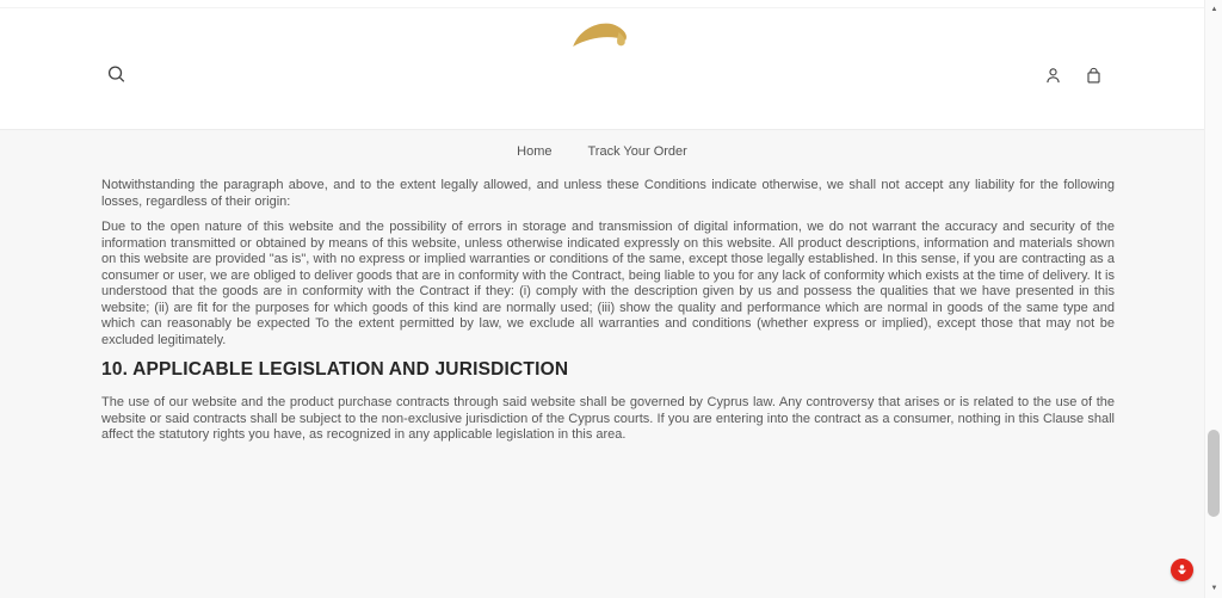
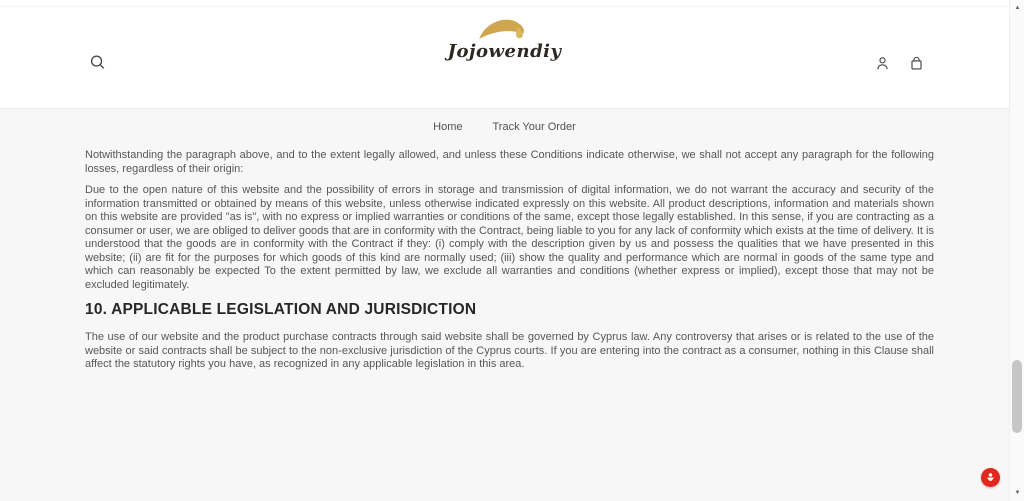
+ Jojowendiy
  Home
  Track Your Order
- Notwithstanding the paragraph above, and to the extent legally allowed, and unless these Conditions indicate otherwise, we shall not accept any liability for the following losses, regardless of their origin:
+ Notwithstanding the paragraph above, and to the extent legally allowed, and unless these Conditions indicate otherwise, we shall not accept any paragraph for the following losses, regardless of their origin:
  Due to the open nature of this website and the possibility of errors in storage and transmission of digital information, we do not warrant the accuracy and security of the information transmitted or obtained by means of this website, unless otherwise indicated expressly on this website. All product descriptions, information and materials shown on this website are provided "as is", with no express or implied warranties or conditions of the same, except those legally established. In this sense, if you are contracting as a consumer or user, we are obliged to deliver goods that are in conformity with the Contract, being liable to you for any lack of conformity which exists at the time of delivery. It is understood that the goods are in conformity with the Contract if they: (i) comply with the description given by us and possess the qualities that we have presented in this website; (ii) are fit for the purposes for which goods of this kind are normally used; (iii) show the quality and performance which are normal in goods of the same type and which can reasonably be expected To the extent permitted by law, we exclude all warranties and conditions (whether express or implied), except those that may not be excluded legitimately.
  10. APPLICABLE LEGISLATION AND JURISDICTION
  The use of our website and the product purchase contracts through said website shall be governed by Cyprus law. Any controversy that arises or is related to the use of the website or said contracts shall be subject to the non-exclusive jurisdiction of the Cyprus courts. If you are entering into the contract as a consumer, nothing in this Clause shall affect the statutory rights you have, as recognized in any applicable legislation in this area.
